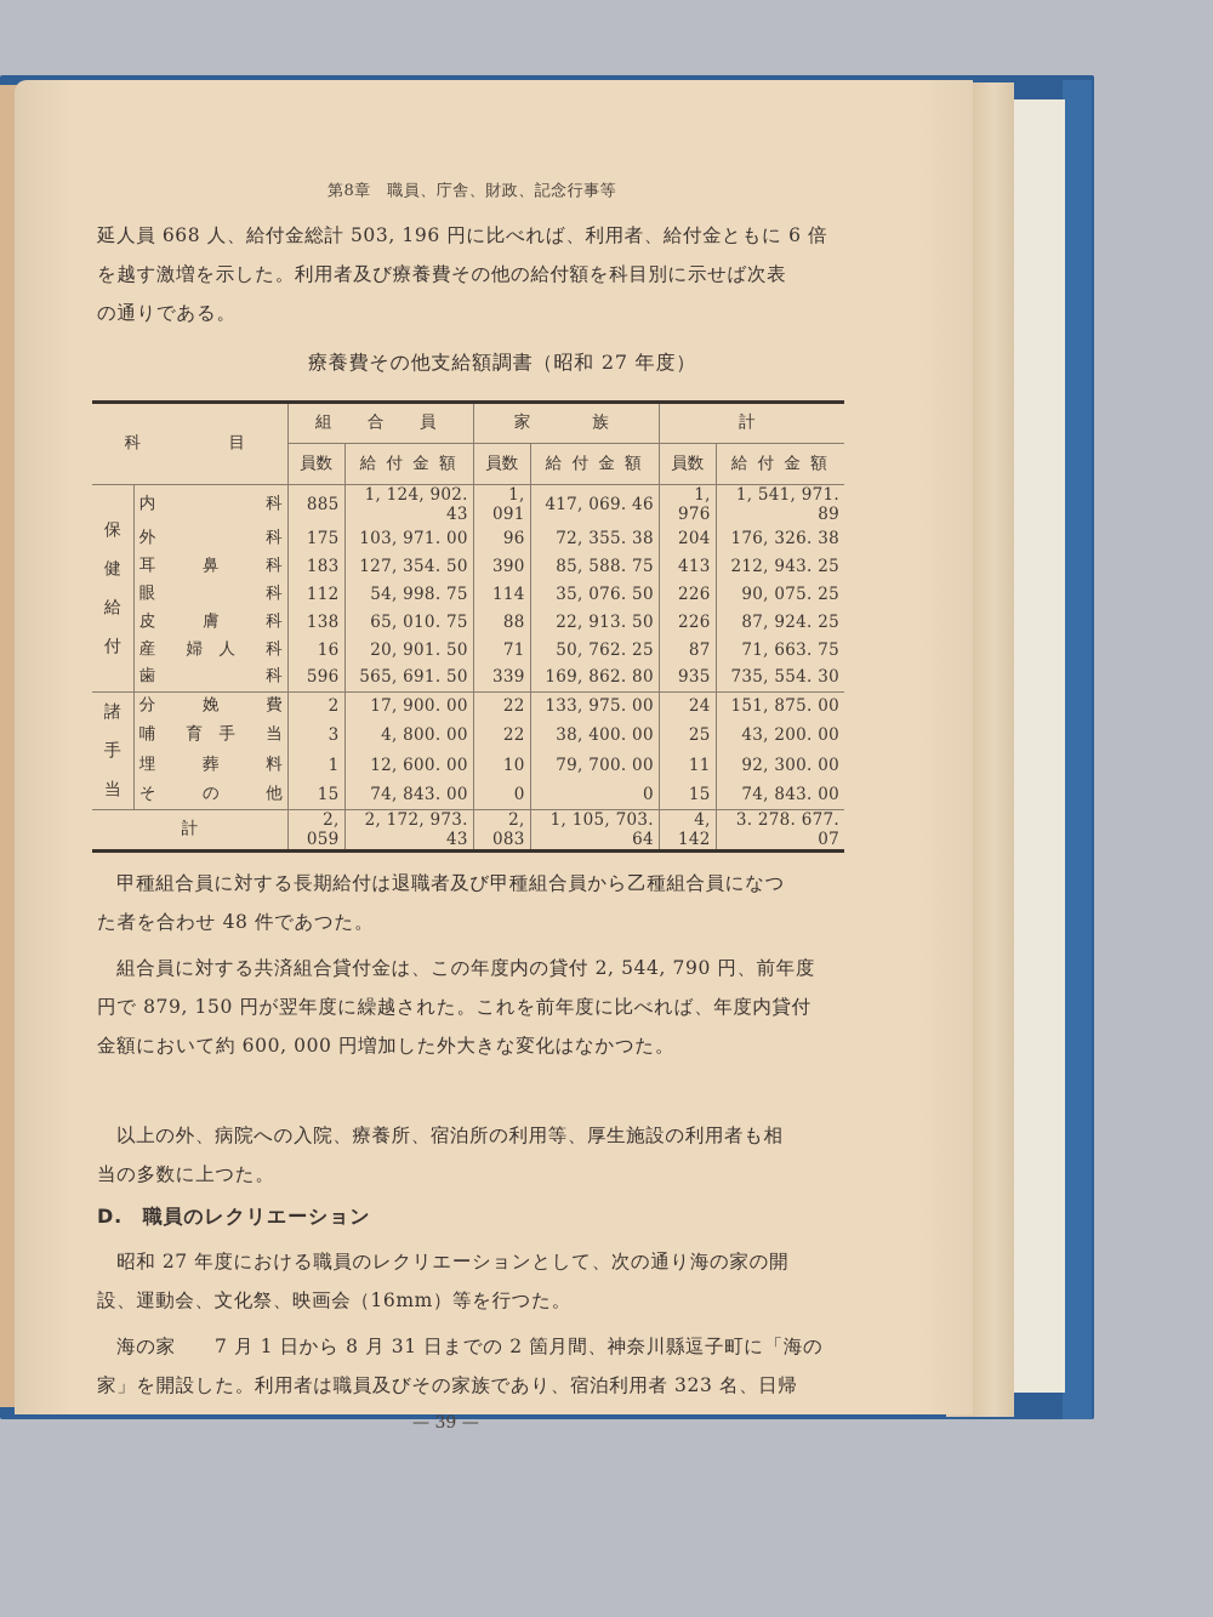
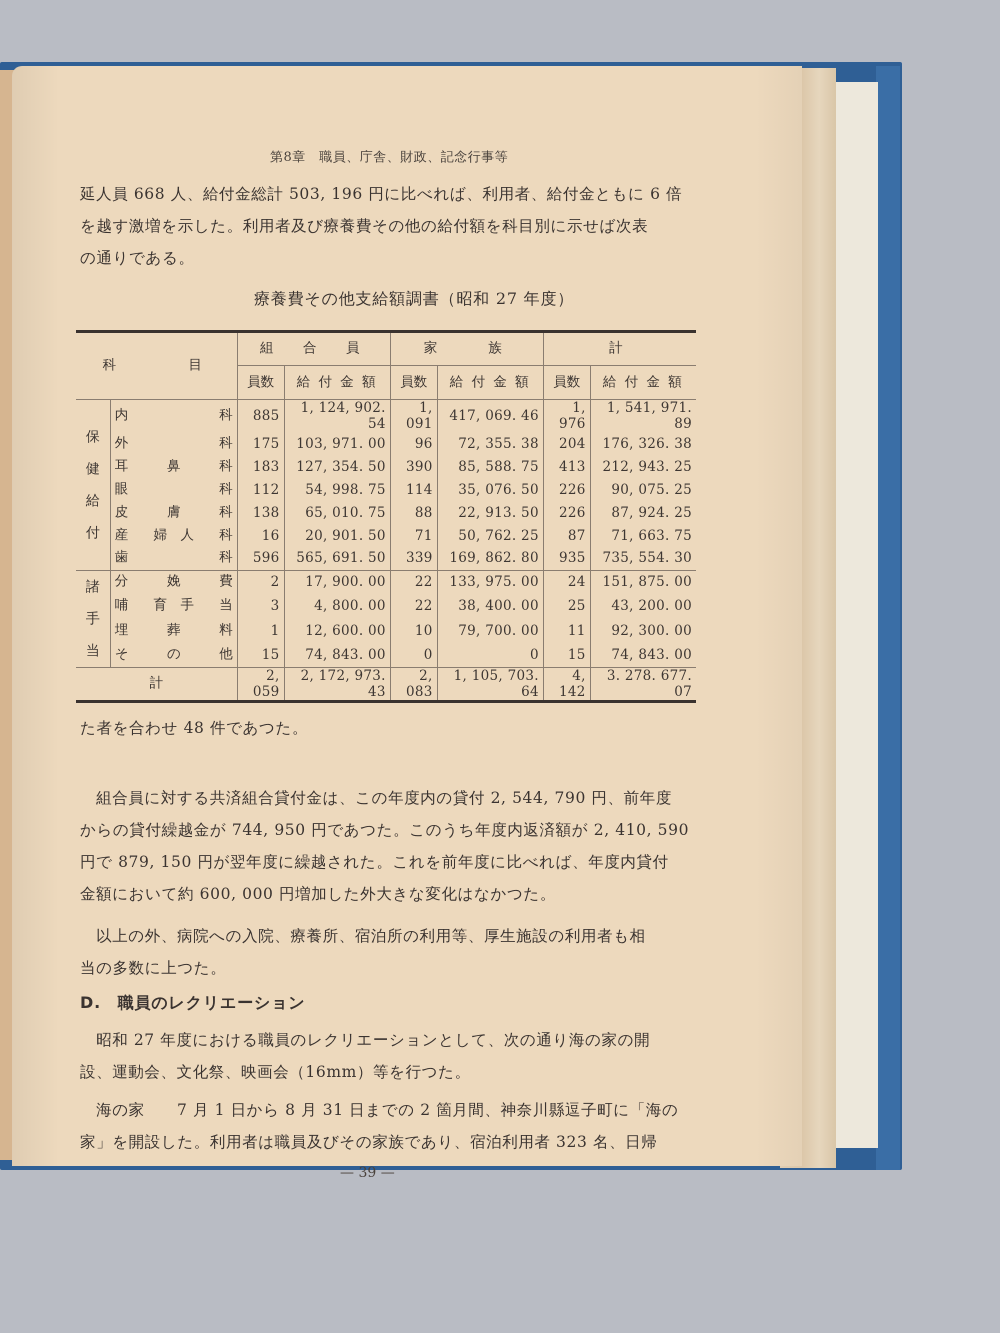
  第8章 職員、庁舎、財政、記念行事等
  延人員 668 人、給付金総計 503, 196 円に比べれば、利用者、給付金ともに 6 倍
  を越す激増を示した。利用者及び療養費その他の給付額を科目別に示せば次表
  の通りである。
  療養費その他支給額調書（昭和 27 年度）
  科 目	組 合 員	家 族	計
  員数	給 付 金 額	員数	給 付 金 額	員数	給 付 金 額
- 保健給付	内 科	885	1, 124, 902. 43	1, 091	417, 069. 46	1, 976	1, 541, 971. 89
+ 保健給付	内 科	885	1, 124, 902. 54	1, 091	417, 069. 46	1, 976	1, 541, 971. 89
  外 科	175	103, 971. 00	96	72, 355. 38	204	176, 326. 38
  耳 鼻 科	183	127, 354. 50	390	85, 588. 75	413	212, 943. 25
  眼 科	112	54, 998. 75	114	35, 076. 50	226	90, 075. 25
  皮 膚 科	138	65, 010. 75	88	22, 913. 50	226	87, 924. 25
  産 婦 人 科	16	20, 901. 50	71	50, 762. 25	87	71, 663. 75
  歯 科	596	565, 691. 50	339	169, 862. 80	935	735, 554. 30
  諸手当	分 娩 費	2	17, 900. 00	22	133, 975. 00	24	151, 875. 00
  哺 育 手 当	3	4, 800. 00	22	38, 400. 00	25	43, 200. 00
  埋 葬 料	1	12, 600. 00	10	79, 700. 00	11	92, 300. 00
  そ の 他	15	74, 843. 00	0	0	15	74, 843. 00
  計	2, 059	2, 172, 973. 43	2, 083	1, 105, 703. 64	4, 142	3. 278. 677. 07
- 甲種組合員に対する長期給付は退職者及び甲種組合員から乙種組合員になつ
  た者を合わせ 48 件であつた。
  組合員に対する共済組合貸付金は、この年度内の貸付 2, 544, 790 円、前年度
+ からの貸付繰越金が 744, 950 円であつた。このうち年度内返済額が 2, 410, 590
  円で 879, 150 円が翌年度に繰越された。これを前年度に比べれば、年度内貸付
  金額において約 600, 000 円増加した外大きな変化はなかつた。
  以上の外、病院への入院、療養所、宿泊所の利用等、厚生施設の利用者も相
  当の多数に上つた。
  D. 職員のレクリエーション
  昭和 27 年度における職員のレクリエーションとして、次の通り海の家の開
  設、運動会、文化祭、映画会（16mm）等を行つた。
  海の家 7 月 1 日から 8 月 31 日までの 2 箇月間、神奈川縣逗子町に「海の
  家」を開設した。利用者は職員及びその家族であり、宿泊利用者 323 名、日帰
  — 39 —
